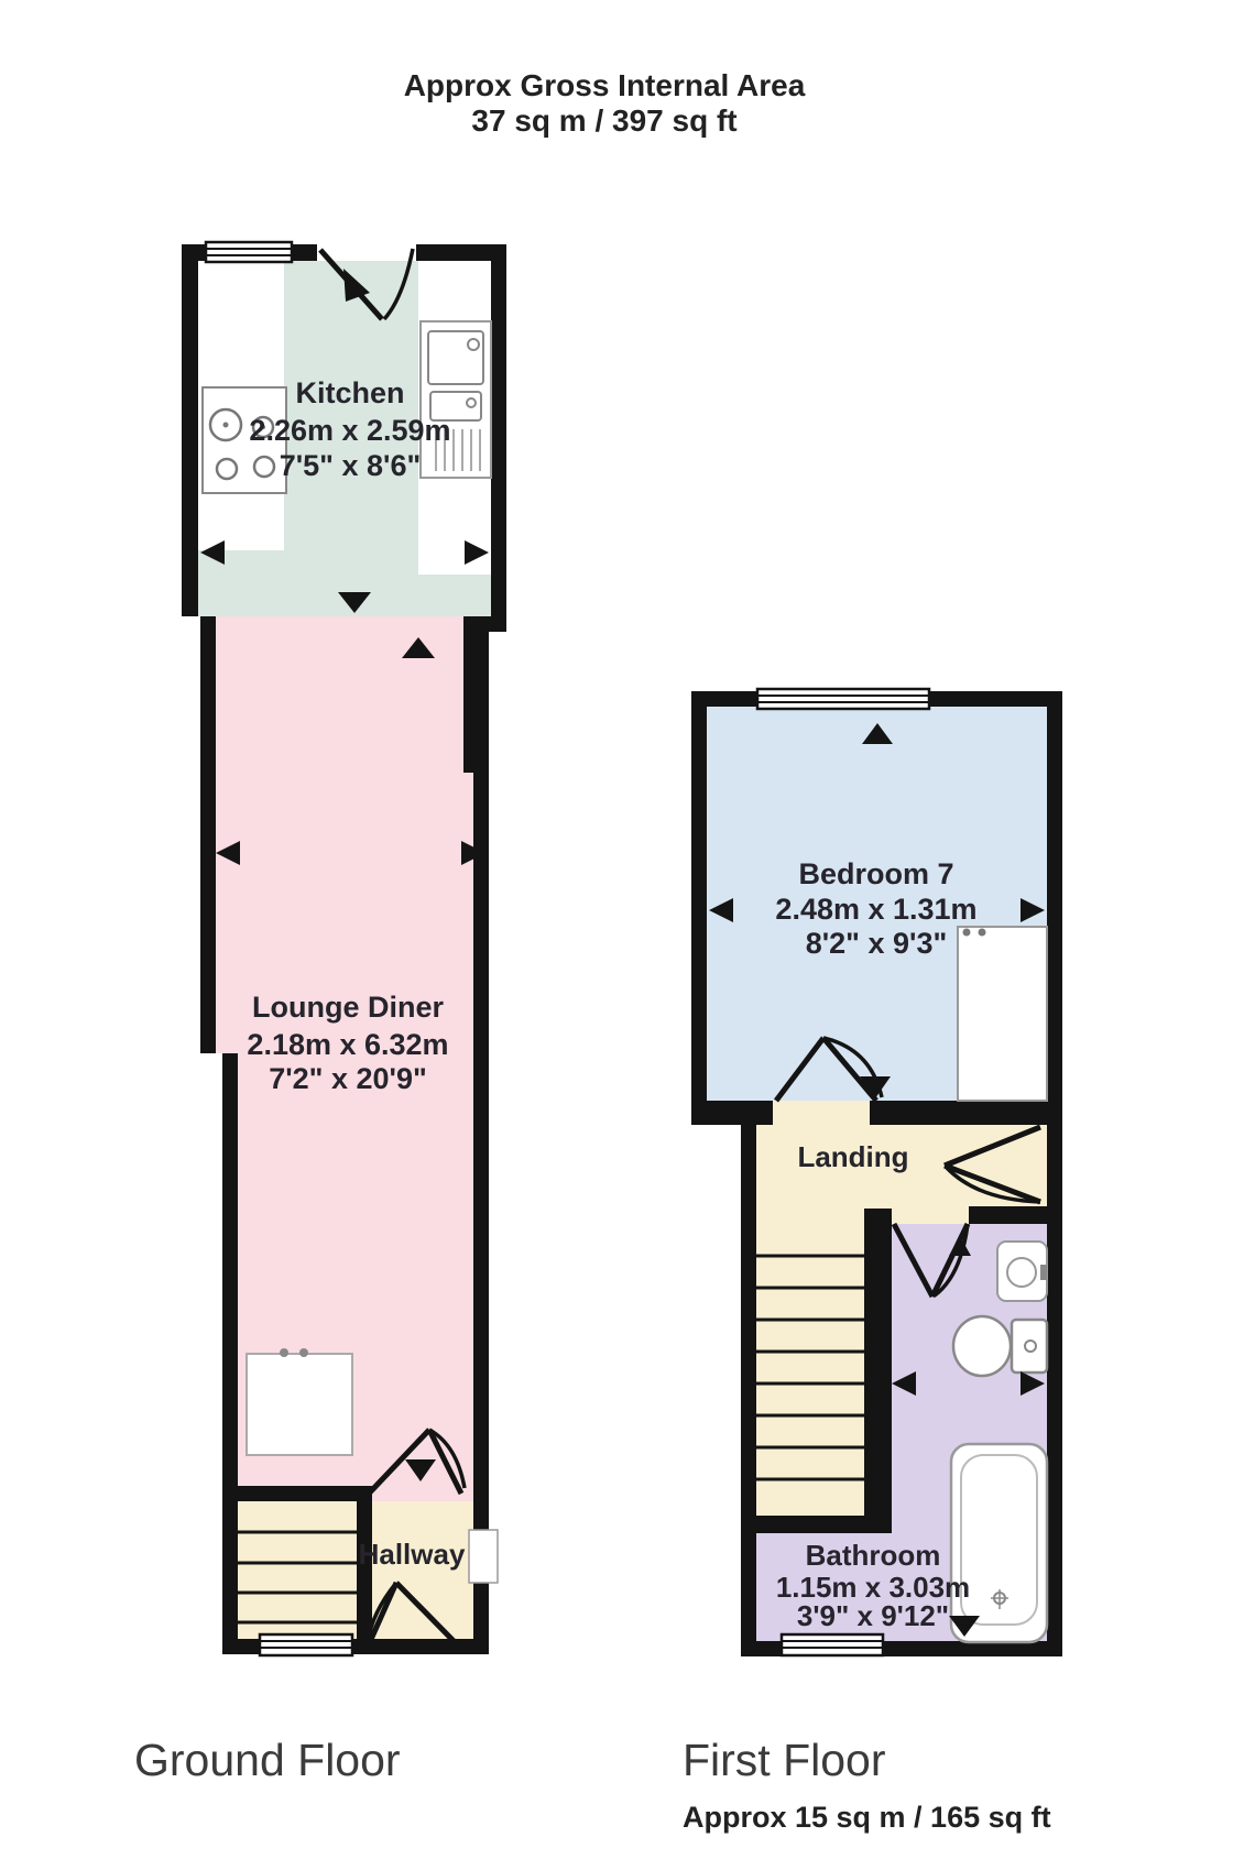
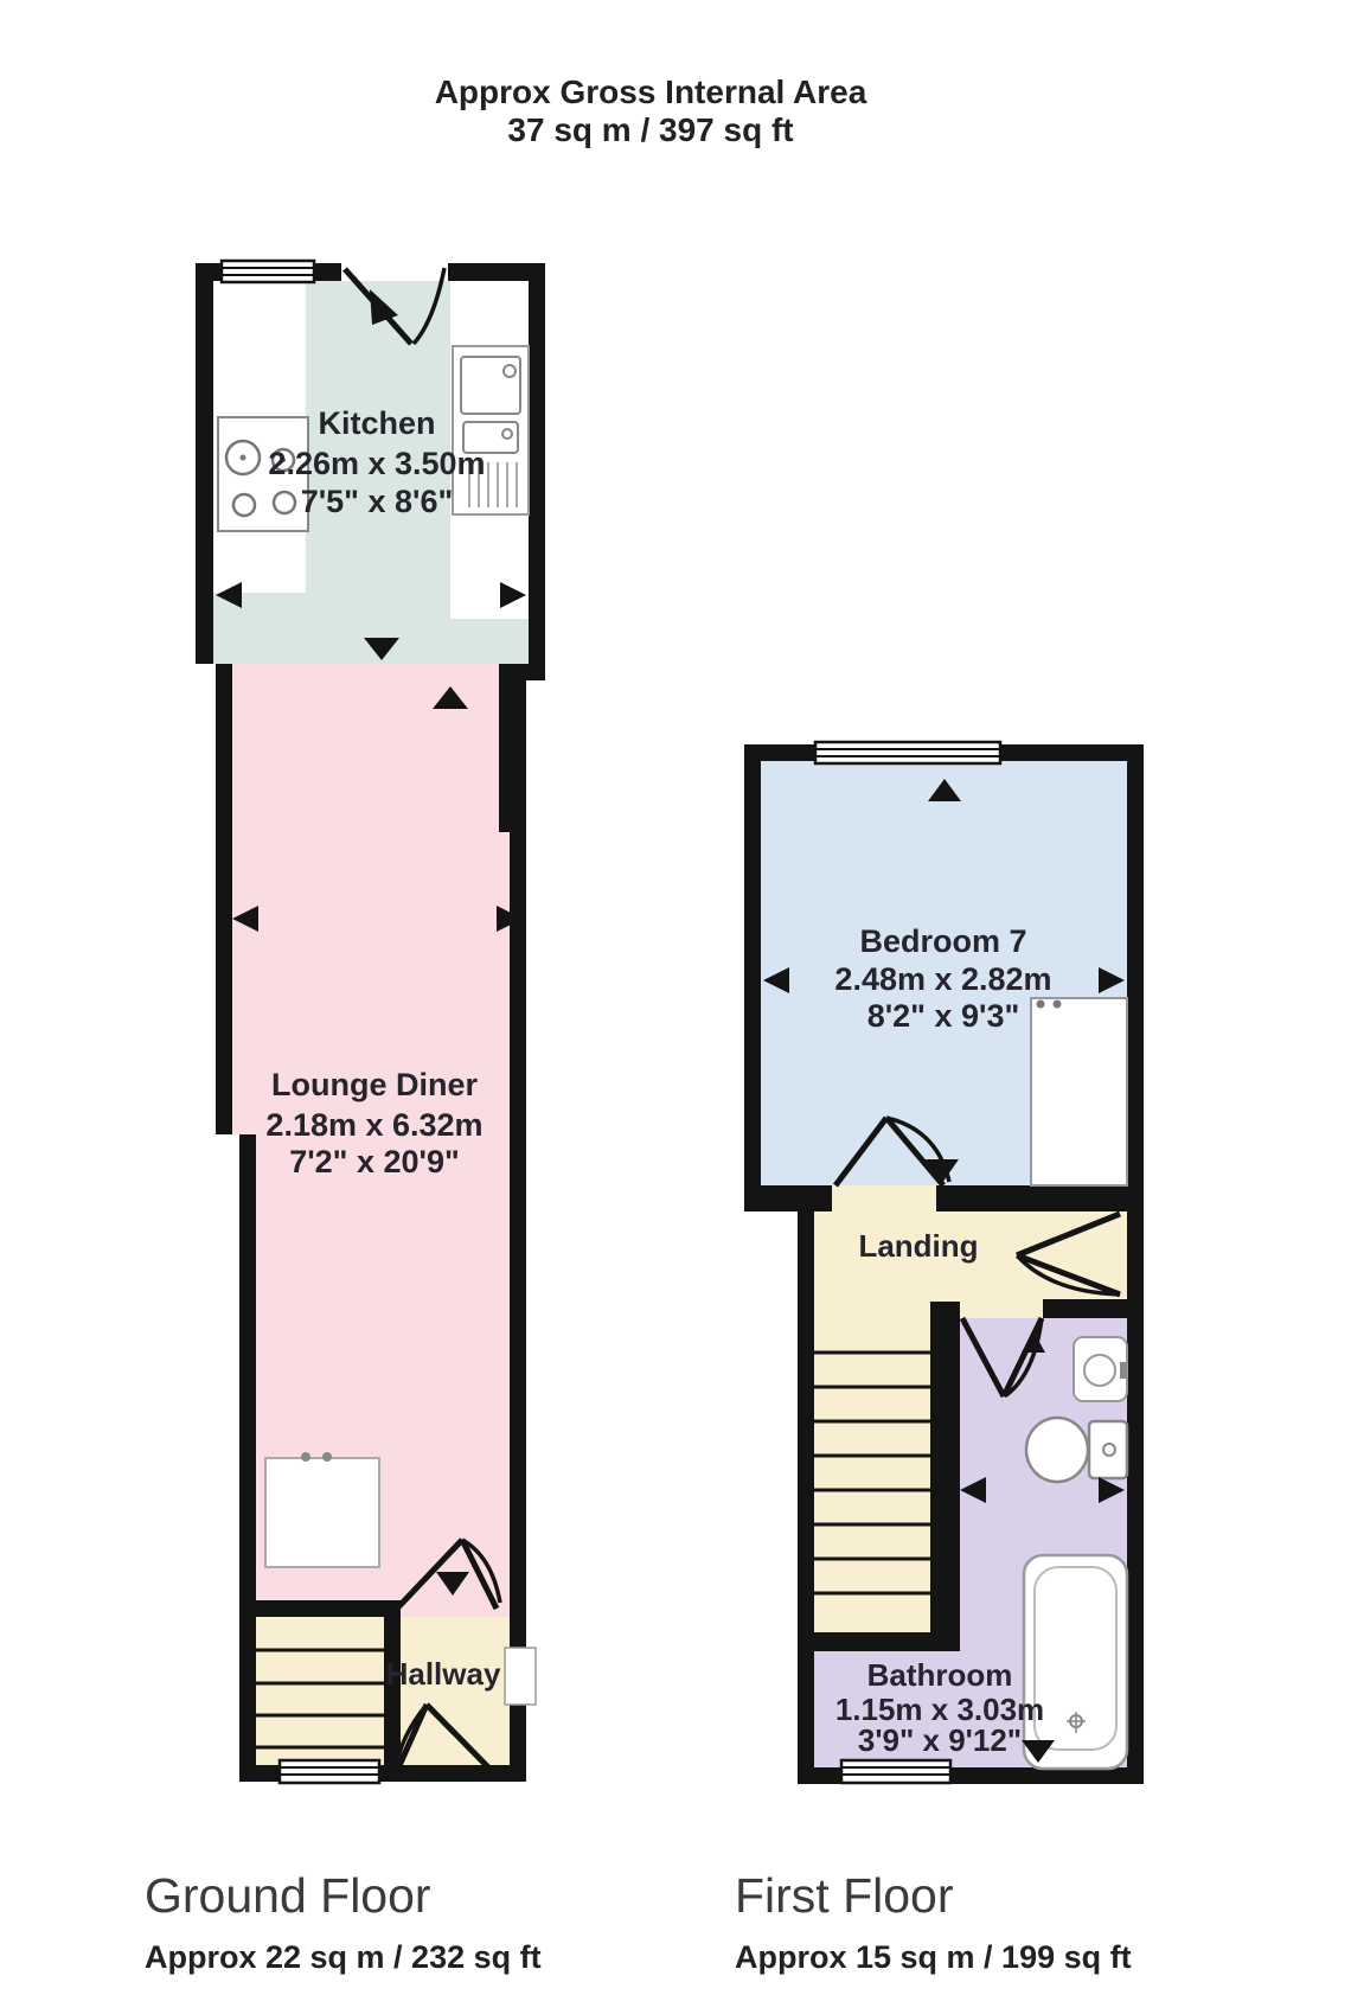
  Approx Gross Internal Area
  37 sq m / 397 sq ft
  Kitchen
- 2.26m x 2.59m
+ 2.26m x 3.50m
  7'5" x 8'6"
  Lounge Diner
  2.18m x 6.32m
  7'2" x 20'9"
  Hallway
  Bedroom 7
- 2.48m x 1.31m
+ 2.48m x 2.82m
  8'2" x 9'3"
  Landing
  Bathroom
  1.15m x 3.03m
  3'9" x 9'12"
  Ground Floor
+ Approx 22 sq m / 232 sq ft
  First Floor
- Approx 15 sq m / 165 sq ft
+ Approx 15 sq m / 199 sq ft
